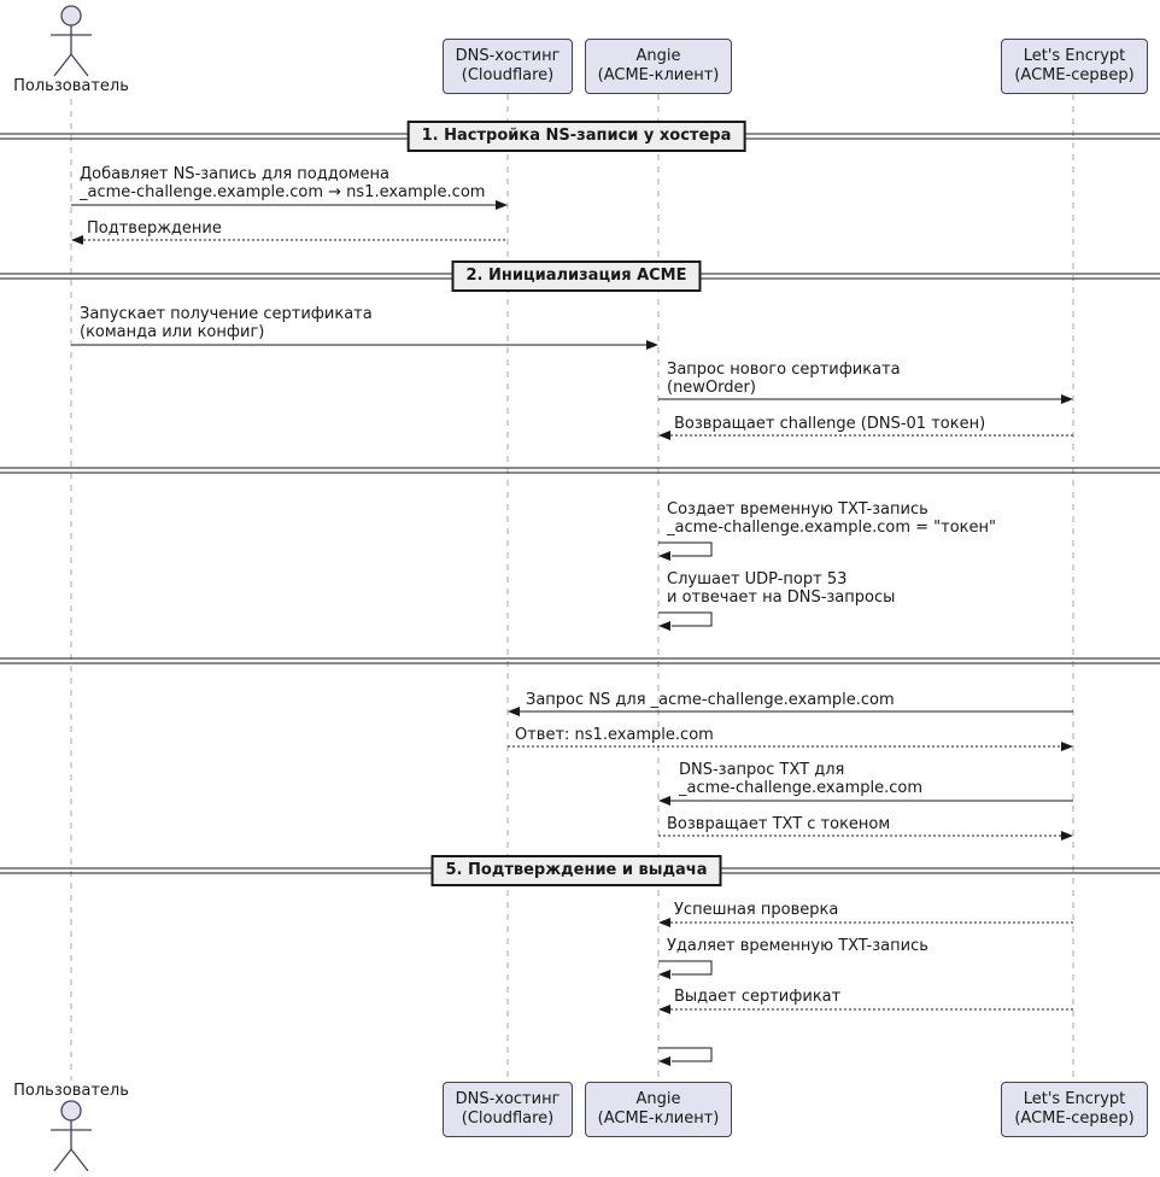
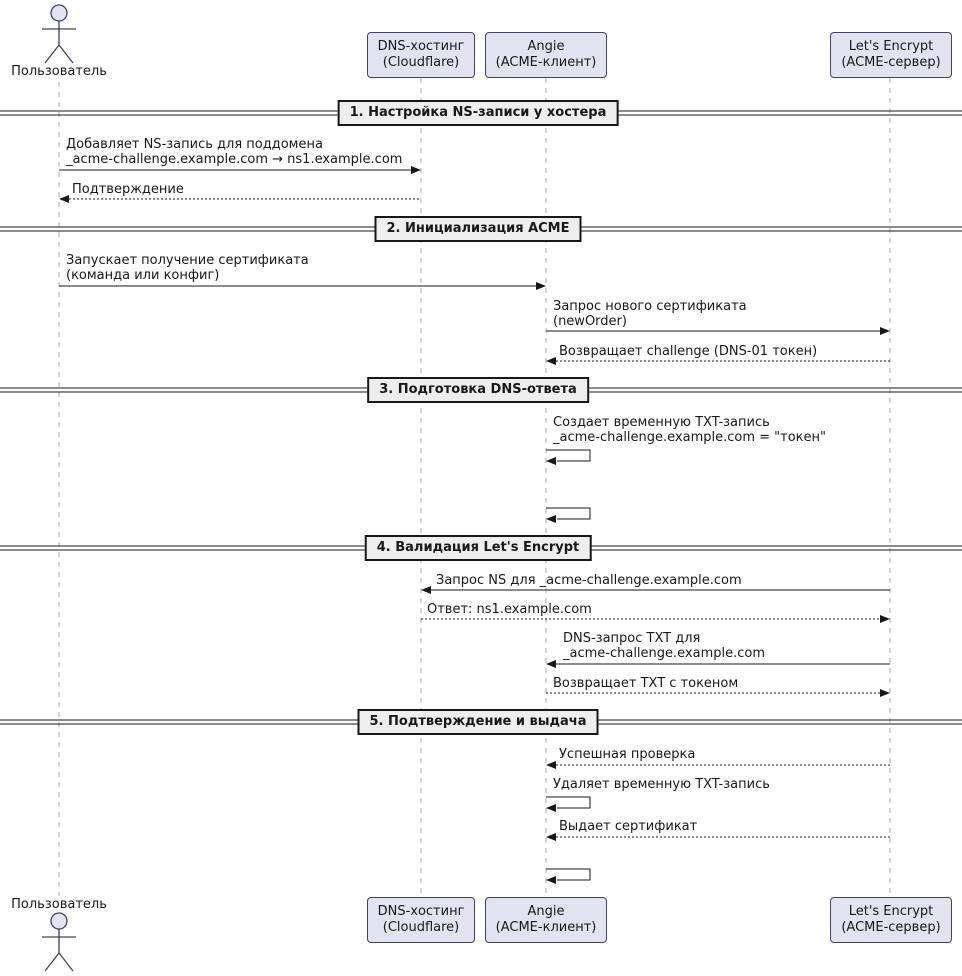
  Пользователь
  Пользователь
  DNS-хостинг
  (Cloudflare)
  Angie
  (ACME-клиент)
  Let's Encrypt
  (ACME-сервер)
  DNS-хостинг
  (Cloudflare)
  Angie
  (ACME-клиент)
  Let's Encrypt
  (ACME-сервер)
  1. Настройка NS-записи у хостера
  2. Инициализация ACME
+ 3. Подготовка DNS-ответа
+ 4. Валидация Let's Encrypt
  5. Подтверждение и выдача
  Добавляет NS-запись для поддомена
  _acme-challenge.example.com → ns1.example.com
  Подтверждение
  Запускает получение сертификата
  (команда или конфиг)
  Запрос нового сертификата
  (newOrder)
  Возвращает challenge (DNS-01 токен)
  Создает временную TXT-запись
  _acme-challenge.example.com = "токен"
- Слушает UDP-порт 53
- и отвечает на DNS-запросы
  Запрос NS для _acme-challenge.example.com
  Ответ: ns1.example.com
  DNS-запрос TXT для
  _acme-challenge.example.com
  Возвращает TXT с токеном
  Успешная проверка
  Удаляет временную TXT-запись
  Выдает сертификат
